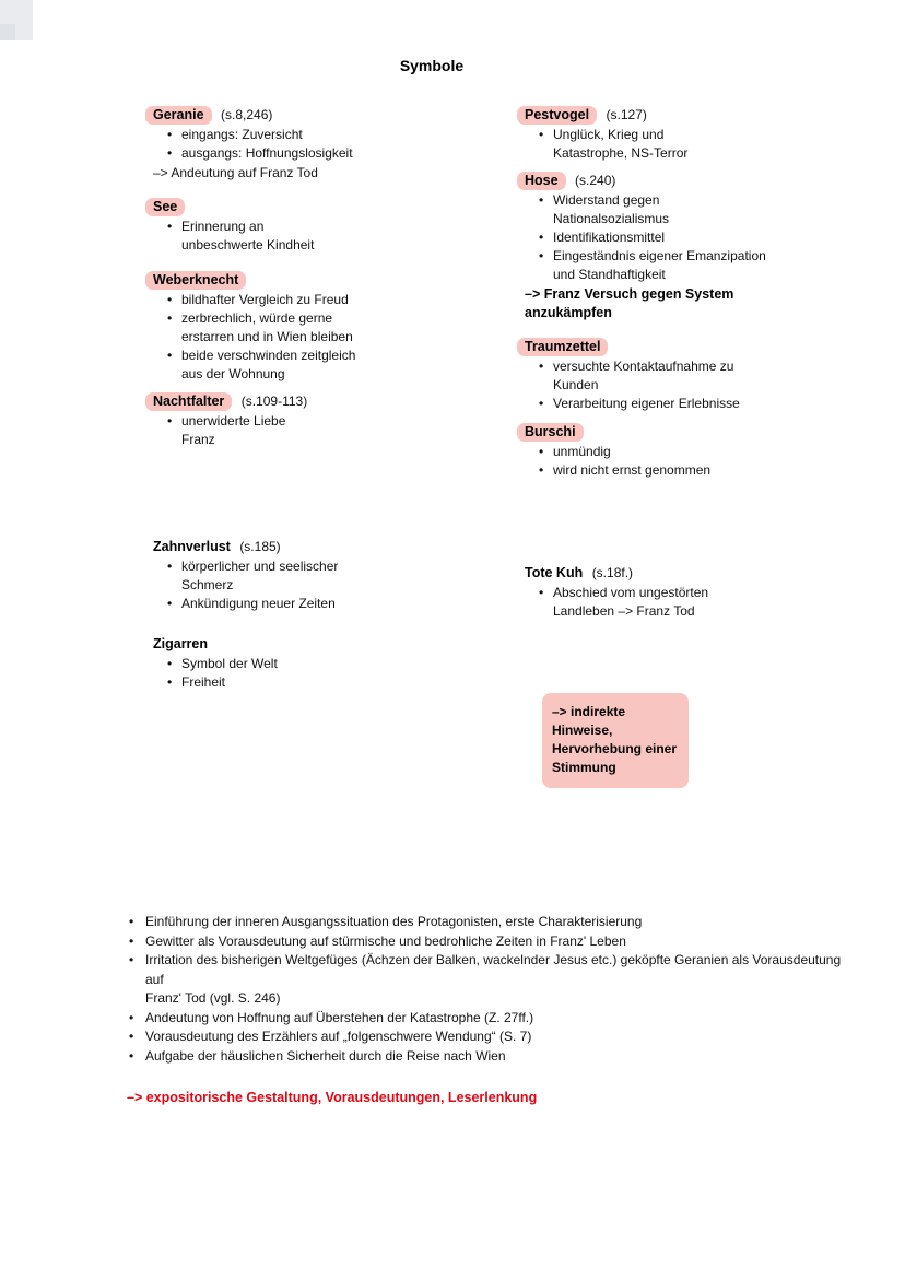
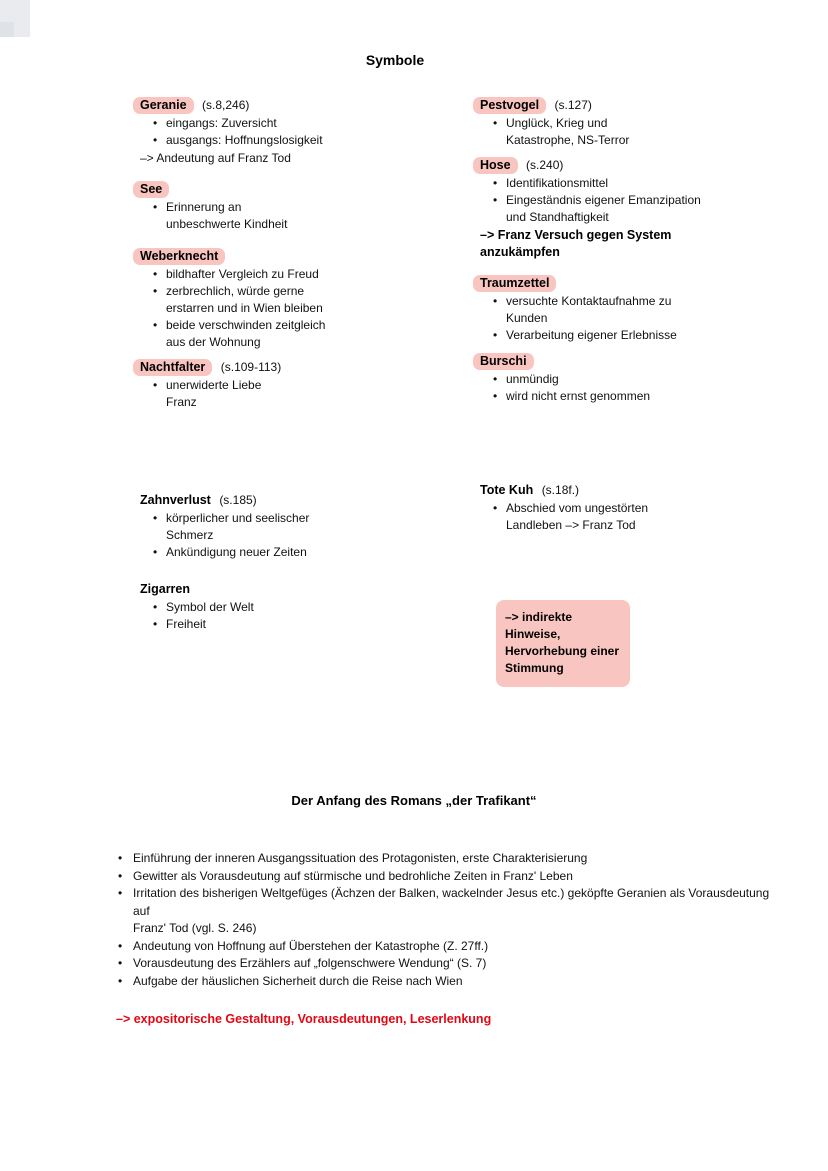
  Symbole
  Geranie (s.8,246)
  eingangs: Zuversicht
  ausgangs: Hoffnungslosigkeit
  –> Andeutung auf Franz Tod
  See
  Erinnerung an
  unbeschwerte Kindheit
  Weberknecht
  bildhafter Vergleich zu Freud
  zerbrechlich, würde gerne
  erstarren und in Wien bleiben
  beide verschwinden zeitgleich
  aus der Wohnung
  Nachtfalter (s.109-113)
  unerwiderte Liebe
  Franz
  Zahnverlust (s.185)
  körperlicher und seelischer
  Schmerz
  Ankündigung neuer Zeiten
  Zigarren
  Symbol der Welt
  Freiheit
  Pestvogel (s.127)
  Unglück, Krieg und
  Katastrophe, NS-Terror
  Hose (s.240)
- Widerstand gegen
- Nationalsozialismus
  Identifikationsmittel
  Eingeständnis eigener Emanzipation
  und Standhaftigkeit
  –> Franz Versuch gegen System
  anzukämpfen
  Traumzettel
  versuchte Kontaktaufnahme zu Kunden
  Verarbeitung eigener Erlebnisse
  Burschi
  unmündig
  wird nicht ernst genommen
  Tote Kuh (s.18f.)
  Abschied vom ungestörten
  Landleben –> Franz Tod
  –> indirekte Hinweise,
  Hervorhebung einer
  Stimmung
+ Der Anfang des Romans „der Trafikant“
  Einführung der inneren Ausgangssituation des Protagonisten, erste Charakterisierung
  Gewitter als Vorausdeutung auf stürmische und bedrohliche Zeiten in Franz' Leben
  Irritation des bisherigen Weltgefüges (Ächzen der Balken, wackelnder Jesus etc.) geköpfte Geranien als Vorausdeutung auf
  Franz' Tod (vgl. S. 246)
  Andeutung von Hoffnung auf Überstehen der Katastrophe (Z. 27ff.)
  Vorausdeutung des Erzählers auf „folgenschwere Wendung“ (S. 7)
  Aufgabe der häuslichen Sicherheit durch die Reise nach Wien
  –> expositorische Gestaltung, Vorausdeutungen, Leserlenkung
